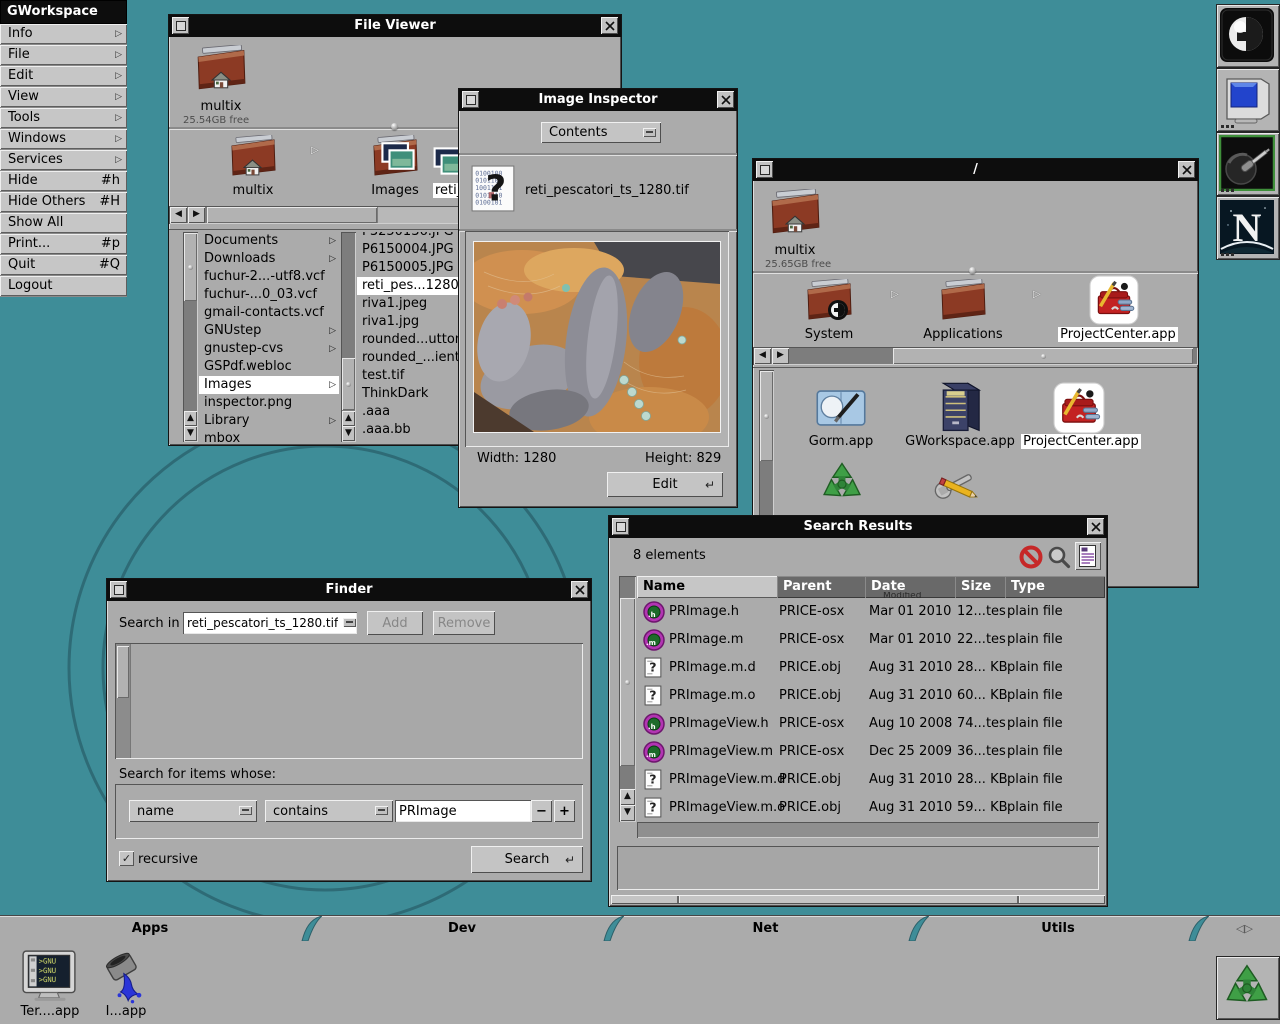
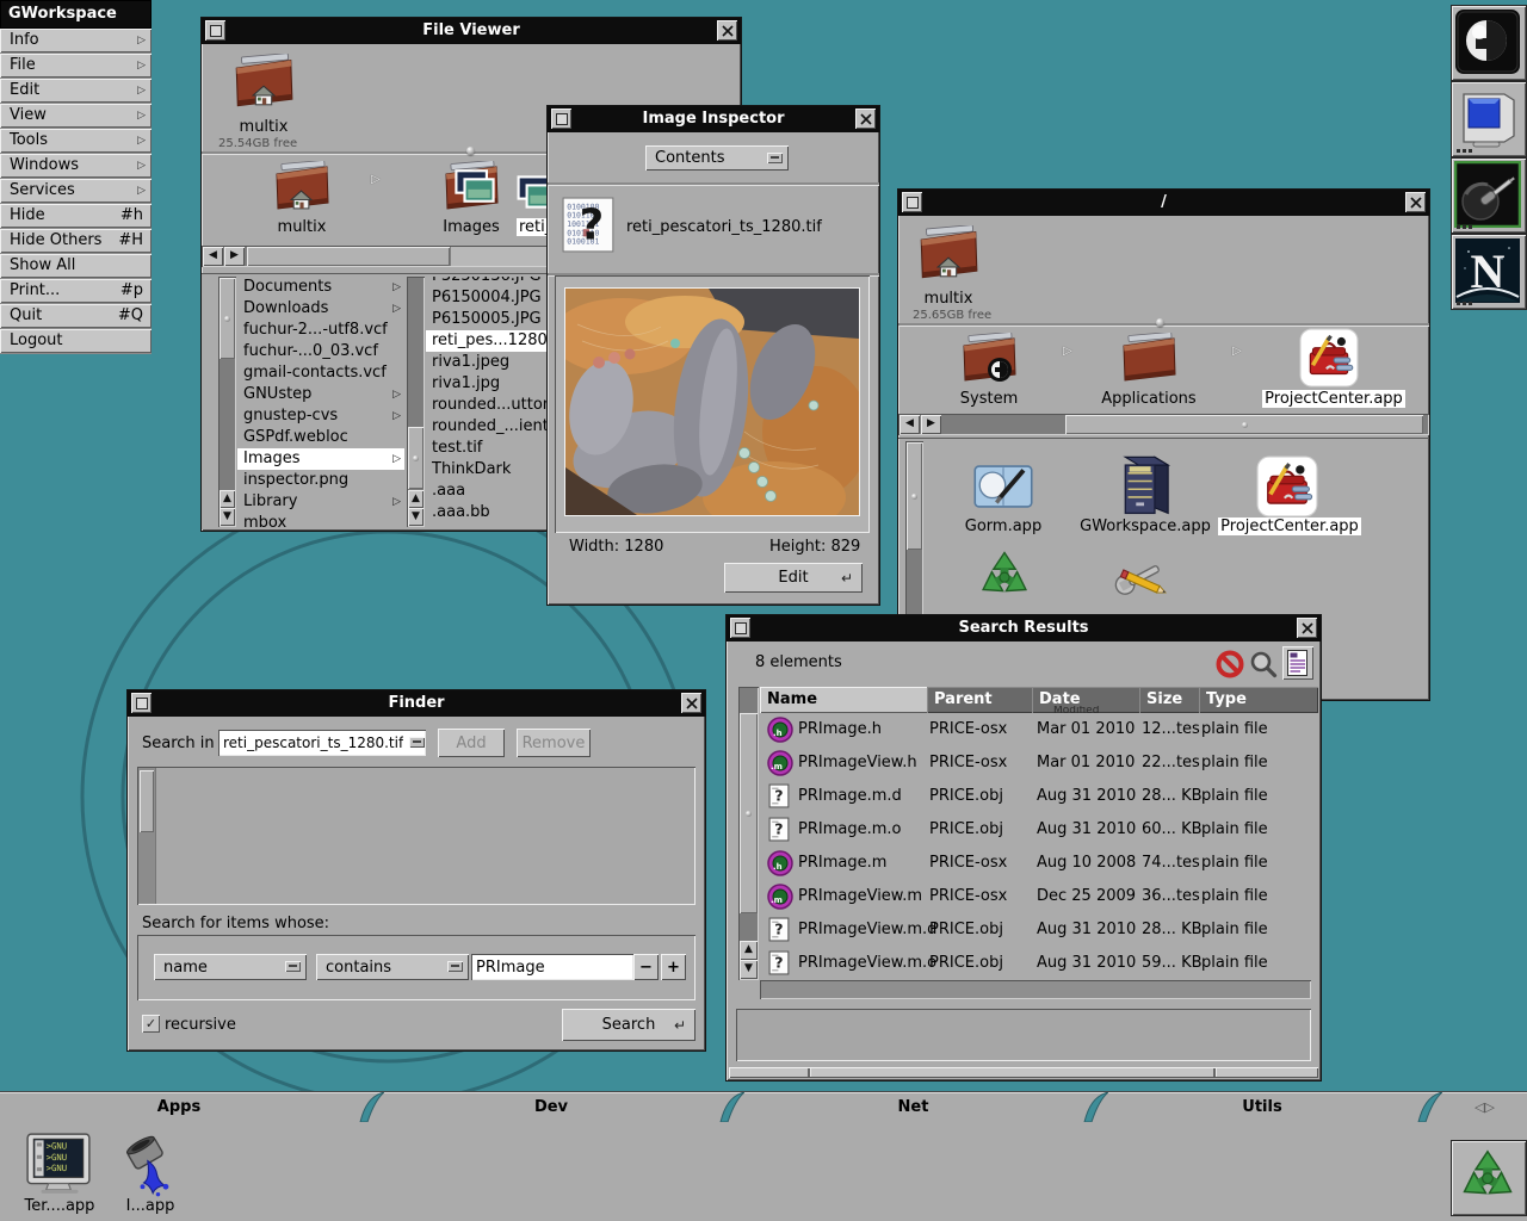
  GWorkspace
  Info
  ▷
  File
  ▷
  Edit
  ▷
  View
  ▷
  Tools
  ▷
  Windows
  ▷
  Services
  ▷
  Hide
  #h
  Hide Others
  #H
  Show All
  Print...
  #p
  Quit
  #Q
  Logout
  File Viewer
  multix
  25.54GB free
  multix
  ▷
  Images
  ◀
  ▶
  ▲
  ▼
  Documents
  ▷
  Downloads
  ▷
  fuchur-2...-utf8.vcf
  fuchur-...0_03.vcf
  gmail-contacts.vcf
  GNUstep
  ▷
  gnustep-cvs
  ▷
  GSPdf.webloc
  Images
  ▷
  inspector.png
  Library
  ▷
  mbox
  ▲
  ▼
  P3250136.JPG
  P6150004.JPG
  P6150005.JPG
  reti_pes...1280
  riva1.jpeg
  riva1.jpg
  rounded...utto
  rounded_...ien
  test.tif
  ThinkDark
  .aaa
  .aaa.bb
  /
  multix
  25.65GB free
  System
  ▷
  Applications
  ▷
  ProjectCenter.app
  ◀
  ▶
  Gorm.app
  GWorkspace.app
  ProjectCenter.app
  Image Inspector
  Contents
  reti_pescatori_ts_1280.tif
  Width: 1280
  Height: 829
  Edit
  ↵
  Search Results
  8 elements
  Name
  Parent
  Date
  Modified
  Size
  Type
  ▲
  ▼
  .h
  PRImage.h
  PRICE-osx
  Mar 01 2010
  12...tes
  plain file
  .m
- PRImage.m
+ PRImageView.h
  PRICE-osx
  Mar 01 2010
  22...tes
  plain file
  PRImage.m.d
  PRICE.obj
  Aug 31 2010
  28... KB
  plain file
  PRImage.m.o
  PRICE.obj
  Aug 31 2010
  60... KB
  plain file
  .h
- PRImageView.h
+ PRImage.m
  PRICE-osx
  Aug 10 2008
  74...tes
  plain file
  .m
  PRImageView.m
  PRICE-osx
  Dec 25 2009
  36...tes
  plain file
  PRImageView.m.d
  PRICE.obj
  Aug 31 2010
  28... KB
  plain file
  PRImageView.m.o
  PRICE.obj
  Aug 31 2010
  59... KB
  plain file
  Finder
  Search in
  reti_pescatori_ts_1280.tif
  Add
  Remove
  Search for items whose:
  name
  contains
  PRImage
  −
  +
  ✓
  recursive
  Search
  ↵
  Apps
  Dev
  Net
  Utils
  ◁
  ▷
  Ter....app
  I...app
